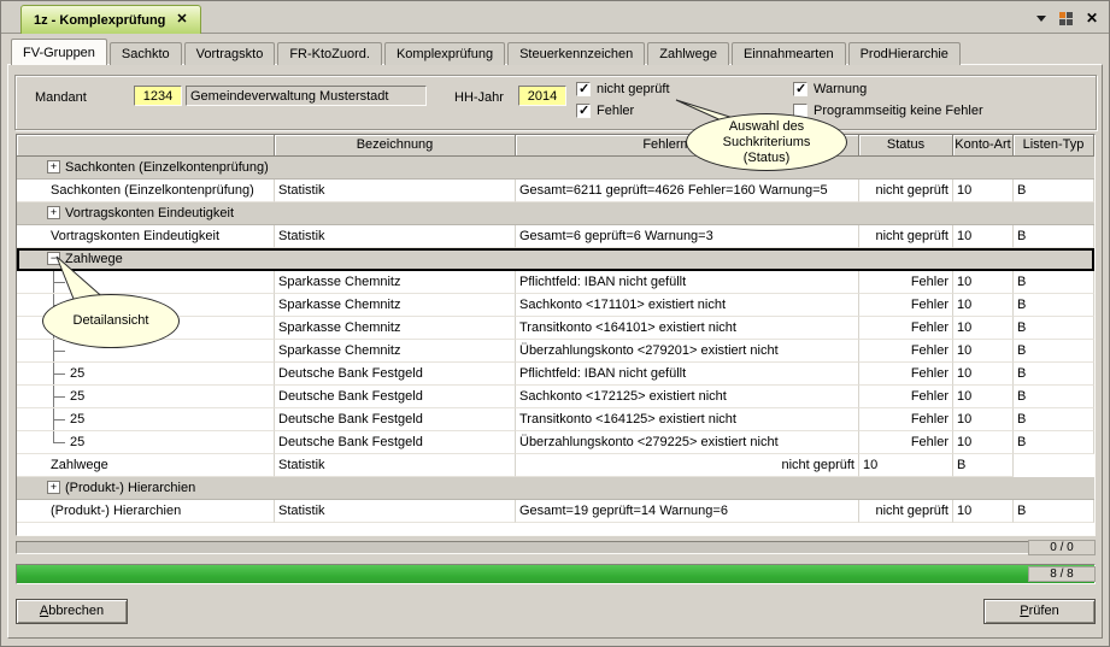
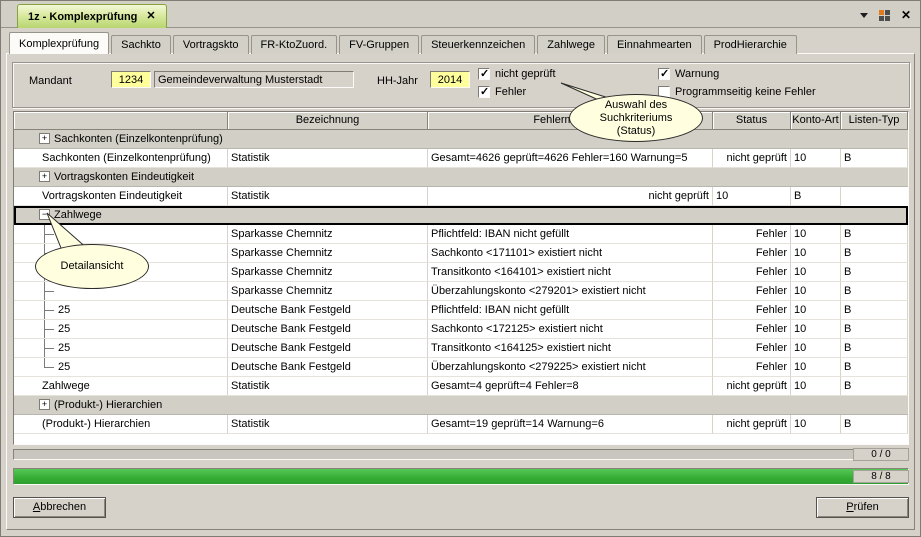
  1z - Komplexprüfung
  ✕
  ✕
- FV-Gruppen
+ Komplexprüfung
  Sachkto
  Vortragskto
  FR-KtoZuord.
- Komplexprüfung
+ FV-Gruppen
  Steuerkennzeichen
  Zahlwege
  Einnahmearten
  ProdHierarchie
  Mandant
  1234
  Gemeindeverwaltung Musterstadt
  HH-Jahr
  2014
  nicht geprüft
  Fehler
  Warnung
  Programmseitig keine Fehler
  Bezeichnung
  Status
  Konto-Art
  Listen-Typ
  +
  Sachkonten (Einzelkontenprüfung)
  Sachkonten (Einzelkontenprüfung)
  Statistik
- Gesamt=6211 geprüft=4626 Fehler=160 Warnung=5
+ Gesamt=4626 geprüft=4626 Fehler=160 Warnung=5
  nicht geprüft
  10
  B
  +
  Vortragskonten Eindeutigkeit
  Vortragskonten Eindeutigkeit
  Statistik
- Gesamt=6 geprüft=6 Warnung=3
  nicht geprüft
  10
  B
  −
  Zahlwege
  Sparkasse Chemnitz
  Pflichtfeld: IBAN nicht gefüllt
  Fehler
  10
  B
  Sparkasse Chemnitz
  Sachkonto <171101> existiert nicht
  Fehler
  10
  B
  Sparkasse Chemnitz
  Transitkonto <164101> existiert nicht
  Fehler
  10
  B
  Sparkasse Chemnitz
  Überzahlungskonto <279201> existiert nicht
  Fehler
  10
  B
  25
  Deutsche Bank Festgeld
  Pflichtfeld: IBAN nicht gefüllt
  Fehler
  10
  B
  25
  Deutsche Bank Festgeld
  Sachkonto <172125> existiert nicht
  Fehler
  10
  B
  25
  Deutsche Bank Festgeld
  Transitkonto <164125> existiert nicht
  Fehler
  10
  B
  25
  Deutsche Bank Festgeld
  Überzahlungskonto <279225> existiert nicht
  Fehler
  10
  B
  Zahlwege
  Statistik
+ Gesamt=4 geprüft=4 Fehler=8
  nicht geprüft
  10
  B
  +
  (Produkt-) Hierarchien
  (Produkt-) Hierarchien
  Statistik
  Gesamt=19 geprüft=14 Warnung=6
  nicht geprüft
  10
  B
  Auswahl des
  Suchkriteriums
  (Status)
  Detailansicht
  0 / 0
  8 / 8
  Abbrechen
  Prüfen
